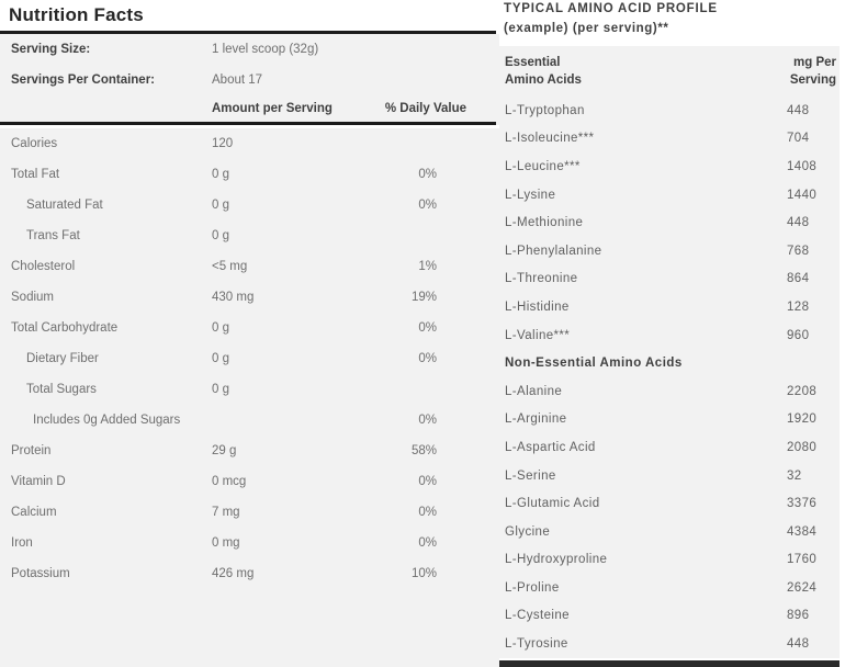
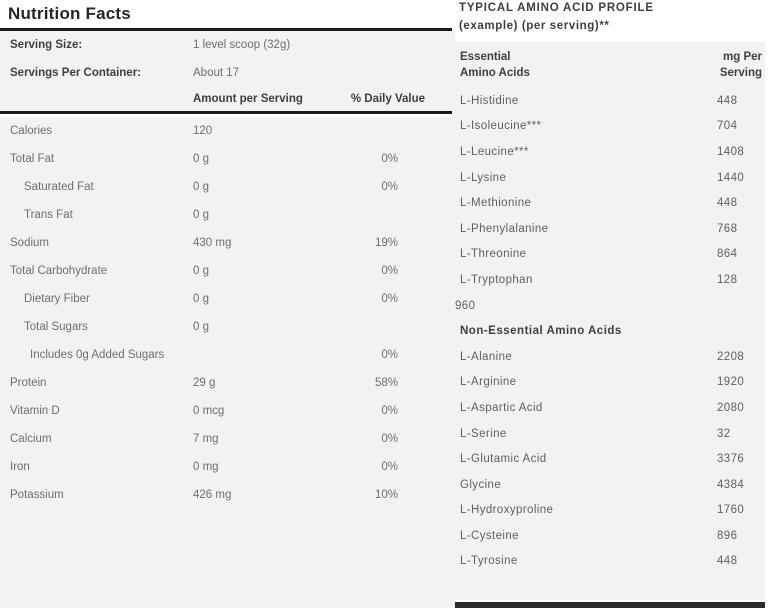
  Nutrition Facts
  Serving Size:
  1 level scoop (32g)
  Servings Per Container:
  About 17
  Amount per Serving
  % Daily Value
  Calories
  120
  Total Fat
  0 g
  0%
  Saturated Fat
  0 g
  0%
  Trans Fat
  0 g
- Cholesterol
- <5 mg
- 1%
  Sodium
  430 mg
  19%
  Total Carbohydrate
  0 g
  0%
  Dietary Fiber
  0 g
  0%
  Total Sugars
  0 g
  Includes 0g Added Sugars
  0%
  Protein
  29 g
  58%
  Vitamin D
  0 mcg
  0%
  Calcium
  7 mg
  0%
  Iron
  0 mg
  0%
  Potassium
  426 mg
  10%
  TYPICAL AMINO ACID PROFILE
  (example) (per serving)**
  Essential
  Amino Acids
  mg Per
  Serving
- L-Tryptophan
+ L-Histidine
  448
  L-Isoleucine***
  704
  L-Leucine***
  1408
  L-Lysine
  1440
  L-Methionine
  448
  L-Phenylalanine
  768
  L-Threonine
  864
- L-Histidine
+ L-Tryptophan
  128
- L-Valine***
  960
  Non-Essential Amino Acids
  L-Alanine
  2208
  L-Arginine
  1920
  L-Aspartic Acid
  2080
  L-Serine
  32
  L-Glutamic Acid
  3376
  Glycine
  4384
  L-Hydroxyproline
  1760
- L-Proline
- 2624
  L-Cysteine
  896
  L-Tyrosine
  448
